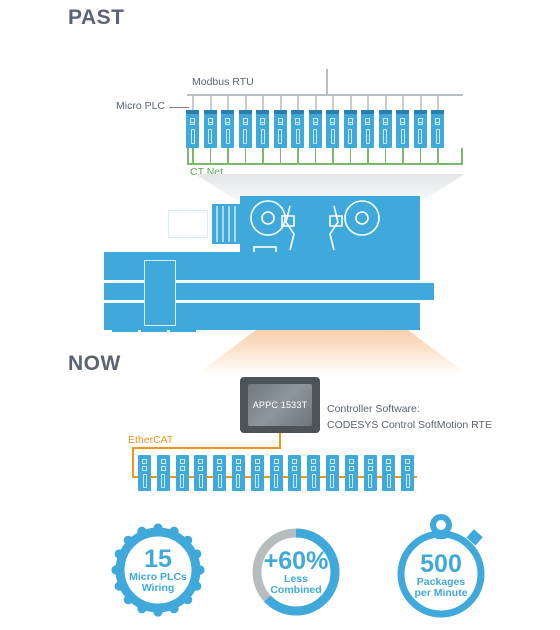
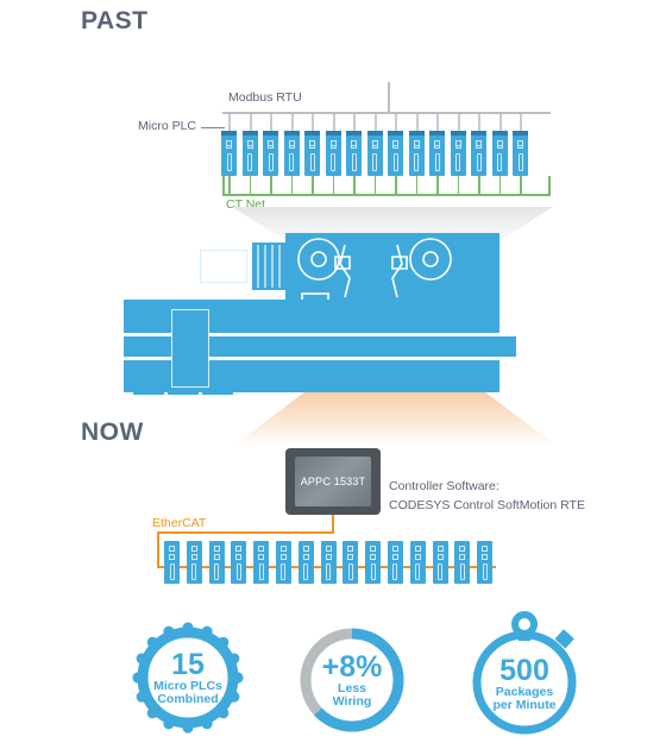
  PAST
  Modbus RTU
  Micro PLC
  CT Net
  NOW
  APPC 1533T
  Controller Software:
  CODESYS Control SoftMotion RTE
  EtherCAT
  15
  Micro PLCs
- Wiring
+ Combined
- +60%
+ +8%
  Less
- Combined
+ Wiring
  500
  Packages
  per Minute
